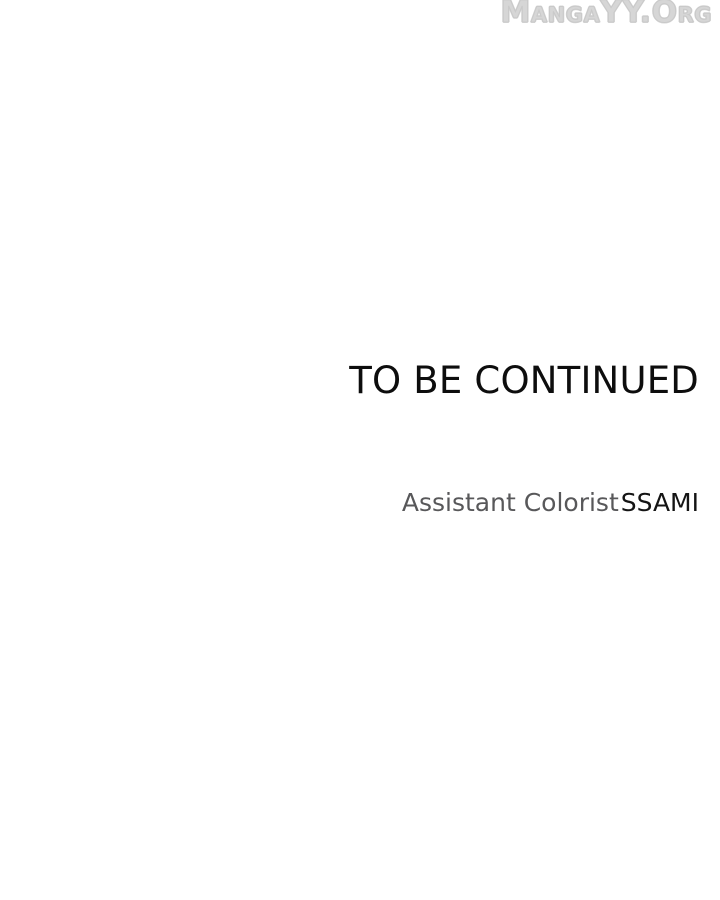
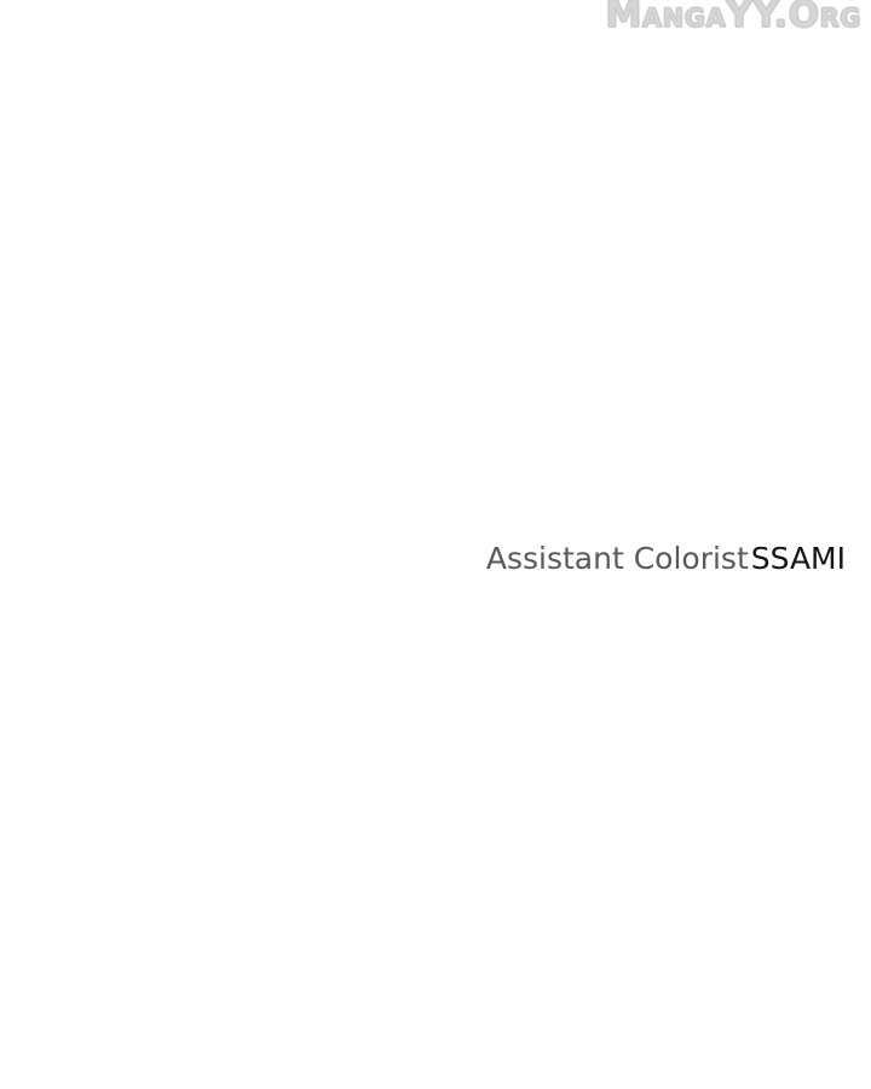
  MangaYY.Org
- TO BE CONTINUED
  Assistant ColoristSSAMI
